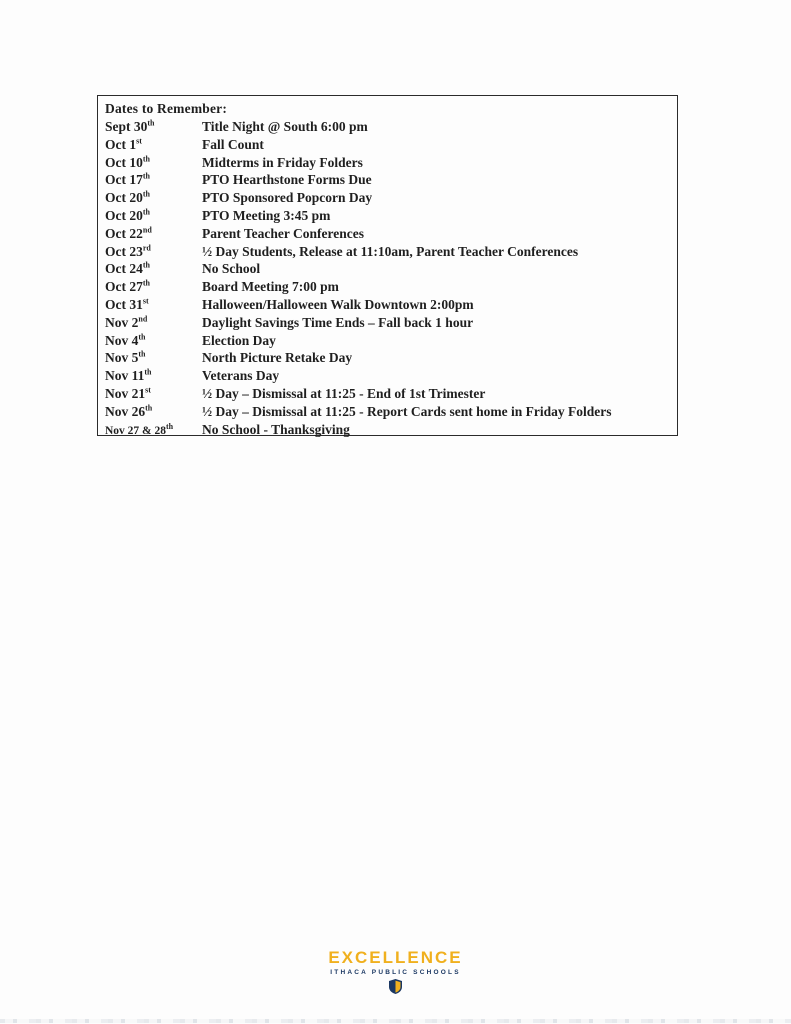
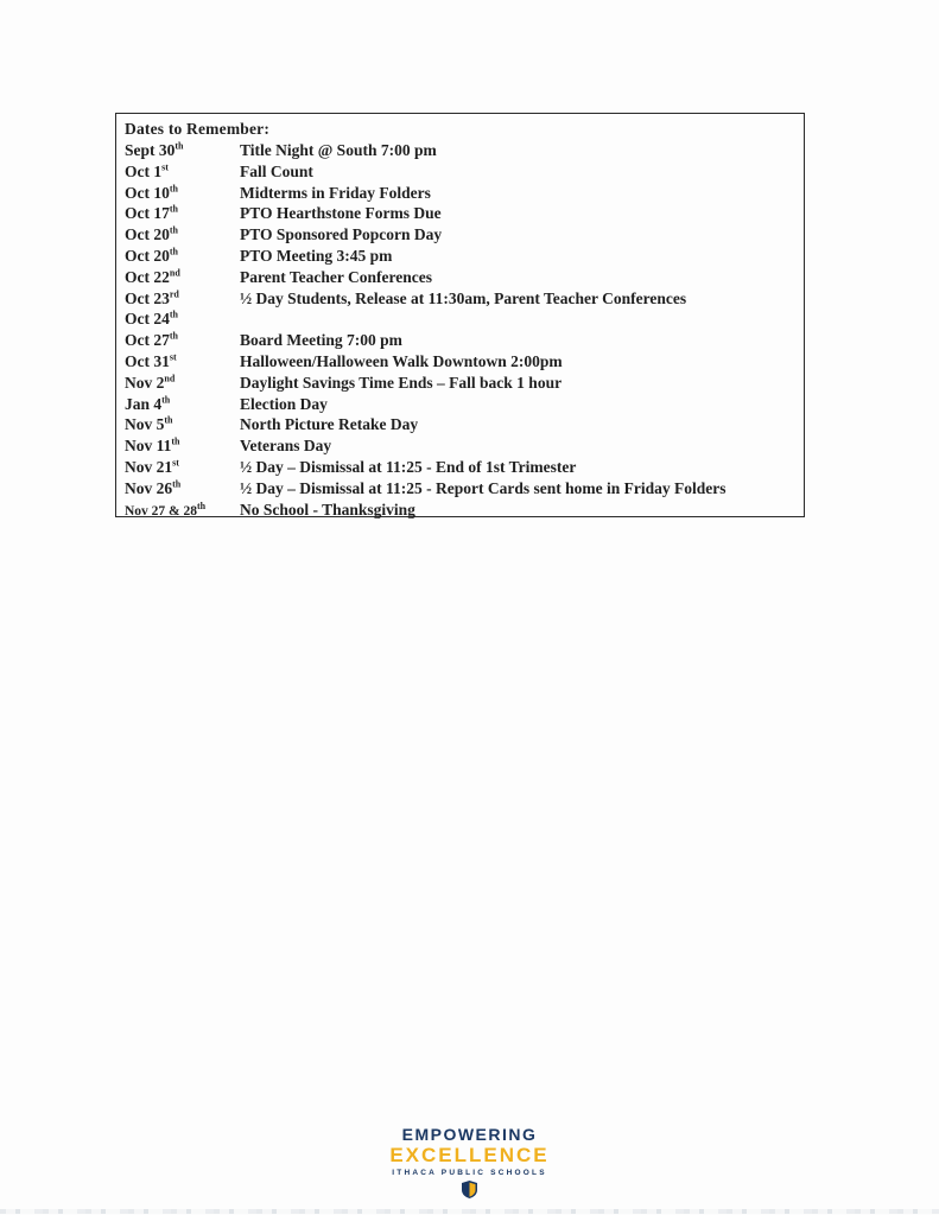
  Dates to Remember:
  Sept 30th
- Title Night @ South 6:00 pm
+ Title Night @ South 7:00 pm
  Oct 1st
  Fall Count
  Oct 10th
  Midterms in Friday Folders
  Oct 17th
  PTO Hearthstone Forms Due
  Oct 20th
  PTO Sponsored Popcorn Day
  Oct 20th
  PTO Meeting 3:45 pm
  Oct 22nd
  Parent Teacher Conferences
  Oct 23rd
- ½ Day Students, Release at 11:10am, Parent Teacher Conferences
+ ½ Day Students, Release at 11:30am, Parent Teacher Conferences
  Oct 24th
- No School
  Oct 27th
  Board Meeting 7:00 pm
  Oct 31st
  Halloween/Halloween Walk Downtown 2:00pm
  Nov 2nd
  Daylight Savings Time Ends – Fall back 1 hour
- Nov 4th
+ Jan 4th
  Election Day
  Nov 5th
  North Picture Retake Day
  Nov 11th
  Veterans Day
  Nov 21st
  ½ Day – Dismissal at 11:25 - End of 1st Trimester
  Nov 26th
  ½ Day – Dismissal at 11:25 - Report Cards sent home in Friday Folders
  Nov 27 & 28th
  No School - Thanksgiving
+ EMPOWERING
  EXCELLENCE
